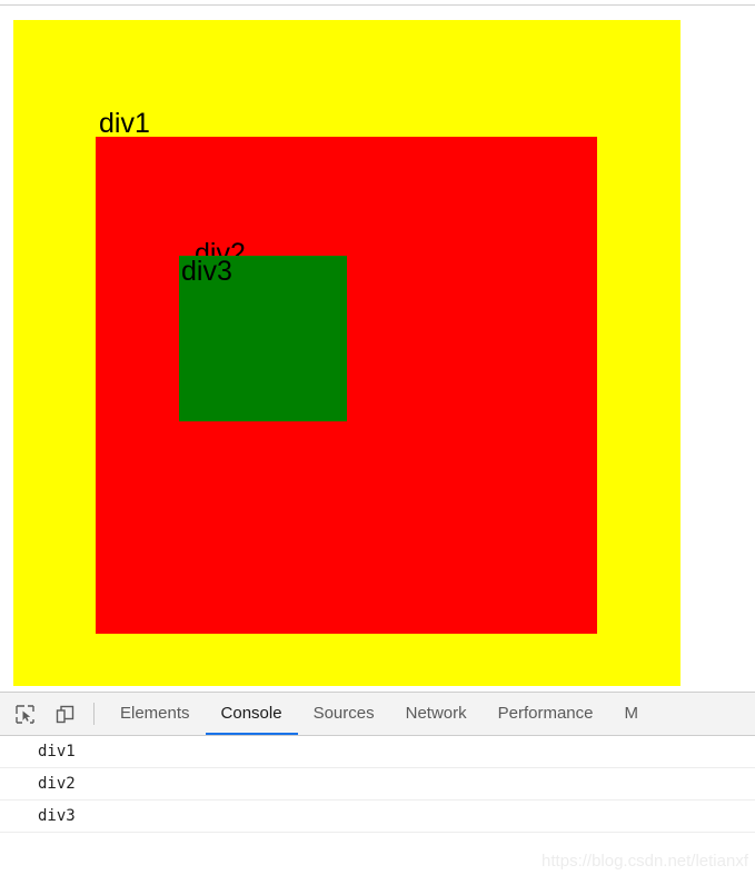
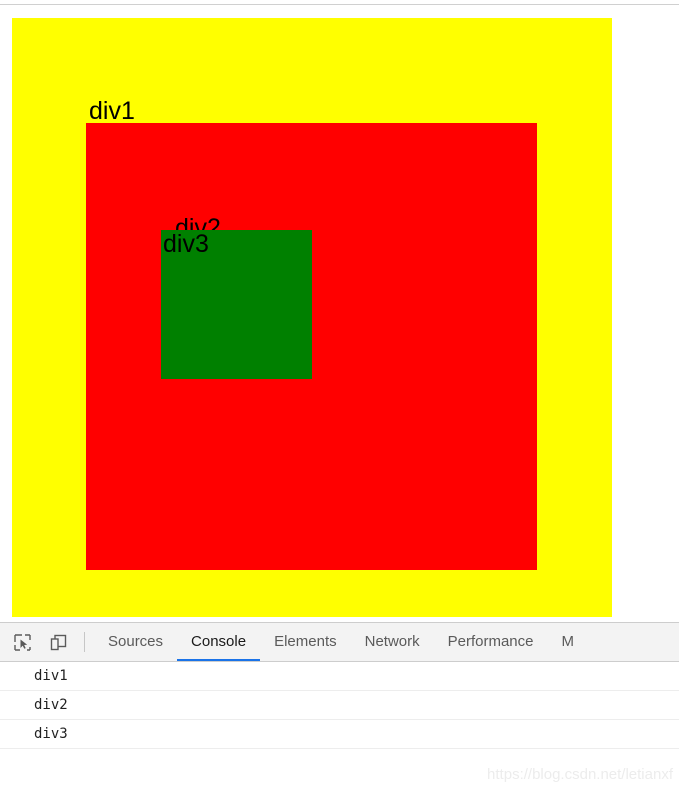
  div1
  div2
  div3
- Elements
+ Sources
  Console
- Sources
+ Elements
  Network
  Performance
  M
  div1
  div2
  div3
